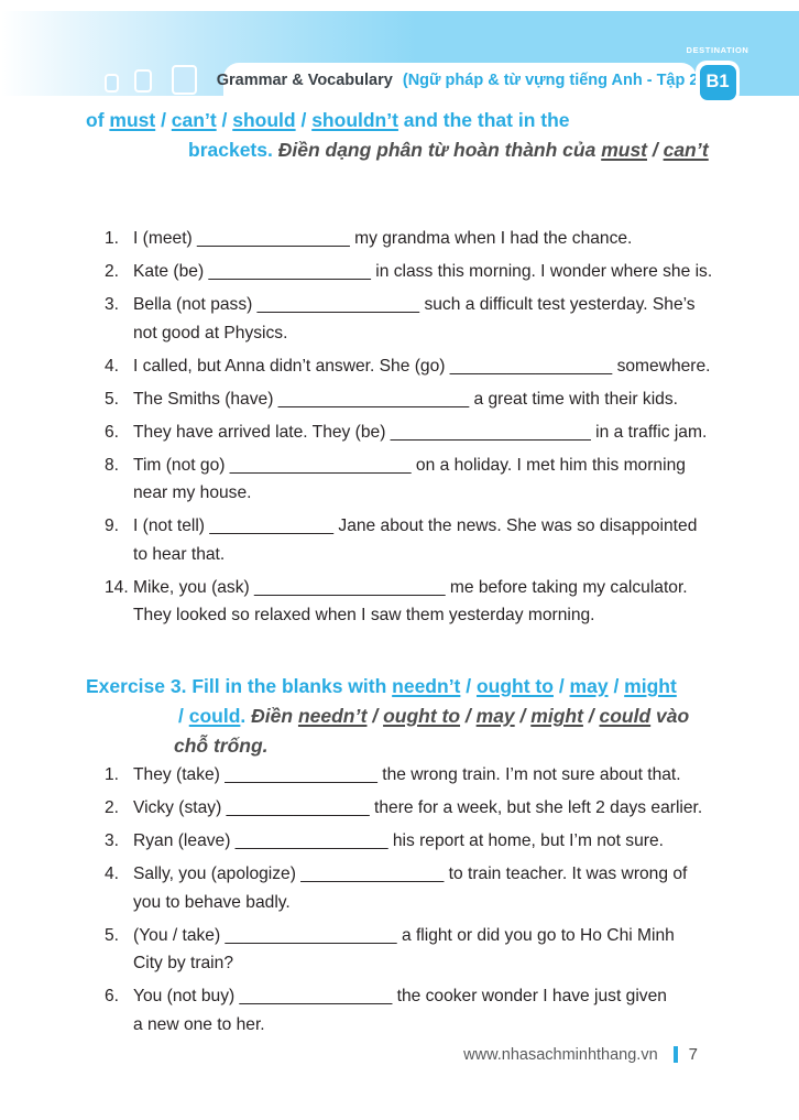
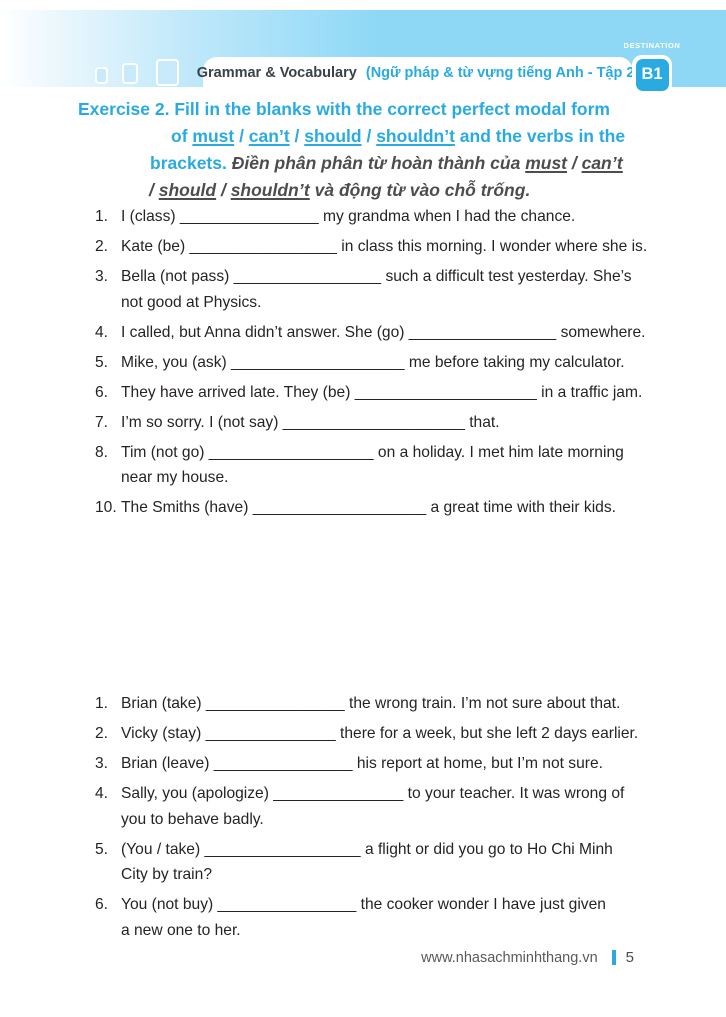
  Grammar & Vocabulary
  (Ngữ pháp & từ vựng tiếng Anh - Tập 2
  DESTINATION
  B1
+ Exercise 2. Fill in the blanks with the correct perfect modal form
- of must / can’t / should / shouldn’t and the that in the
+ of must / can’t / should / shouldn’t and the verbs in the
- brackets. Điền dạng phân từ hoàn thành của must / can’t
+ brackets. Điền phân phân từ hoàn thành của must / can’t
+ / should / shouldn’t và động từ vào chỗ trống.
  1.
- I (meet) ________________ my grandma when I had the chance.
+ I (class) ________________ my grandma when I had the chance.
  2.
  Kate (be) _________________ in class this morning. I wonder where she is.
  3.
  Bella (not pass) _________________ such a difficult test yesterday. She’s
  not good at Physics.
  4.
  I called, but Anna didn’t answer. She (go) _________________ somewhere.
  5.
- The Smiths (have) ____________________ a great time with their kids.
+ Mike, you (ask) ____________________ me before taking my calculator.
  6.
  They have arrived late. They (be) _____________________ in a traffic jam.
+ 7.
+ I’m so sorry. I (not say) _____________________ that.
  8.
- Tim (not go) ___________________ on a holiday. I met him this morning
+ Tim (not go) ___________________ on a holiday. I met him late morning
  near my house.
- 9.
- I (not tell) _____________ Jane about the news. She was so disappointed
- to hear that.
- 14.
+ 10.
- Mike, you (ask) ____________________ me before taking my calculator.
+ The Smiths (have) ____________________ a great time with their kids.
- They looked so relaxed when I saw them yesterday morning.
- Exercise 3. Fill in the blanks with needn’t / ought to / may / might
- / could. Điền needn’t / ought to / may / might / could vào
- chỗ trống.
  1.
- They (take) ________________ the wrong train. I’m not sure about that.
+ Brian (take) ________________ the wrong train. I’m not sure about that.
  2.
  Vicky (stay) _______________ there for a week, but she left 2 days earlier.
  3.
- Ryan (leave) ________________ his report at home, but I’m not sure.
+ Brian (leave) ________________ his report at home, but I’m not sure.
  4.
- Sally, you (apologize) _______________ to train teacher. It was wrong of
+ Sally, you (apologize) _______________ to your teacher. It was wrong of
  you to behave badly.
  5.
  (You / take) __________________ a flight or did you go to Ho Chi Minh
  City by train?
  6.
  You (not buy) ________________ the cooker wonder I have just given
  a new one to her.
  www.nhasachminhthang.vn
- 7
+ 5
